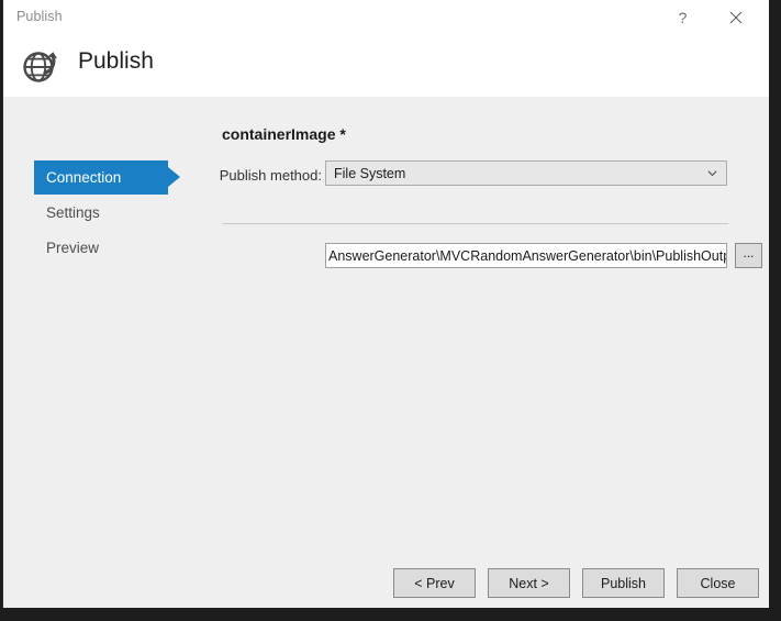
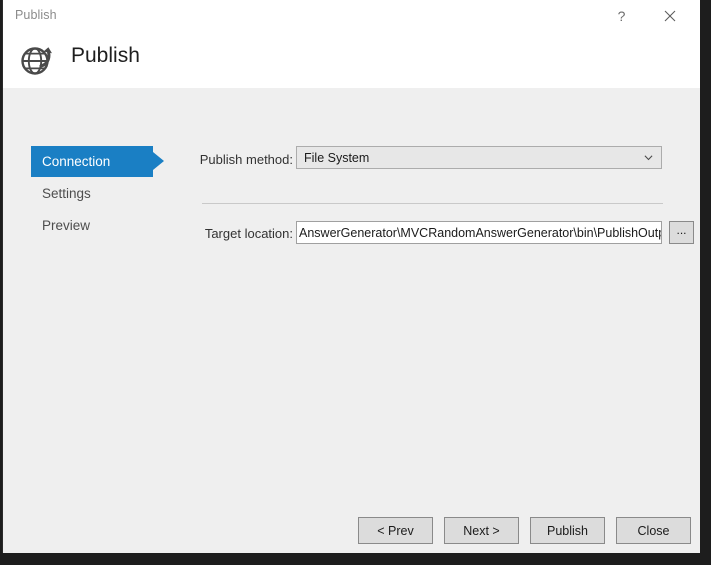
  Publish
  ?
  Publish
  Connection
  Settings
  Preview
- containerImage *
  Publish method:
  File System
+ Target location:
  AnswerGenerator\MVCRandomAnswerGenerator\bin\PublishOut
  ...
  < Prev
  Next >
  Publish
  Close
